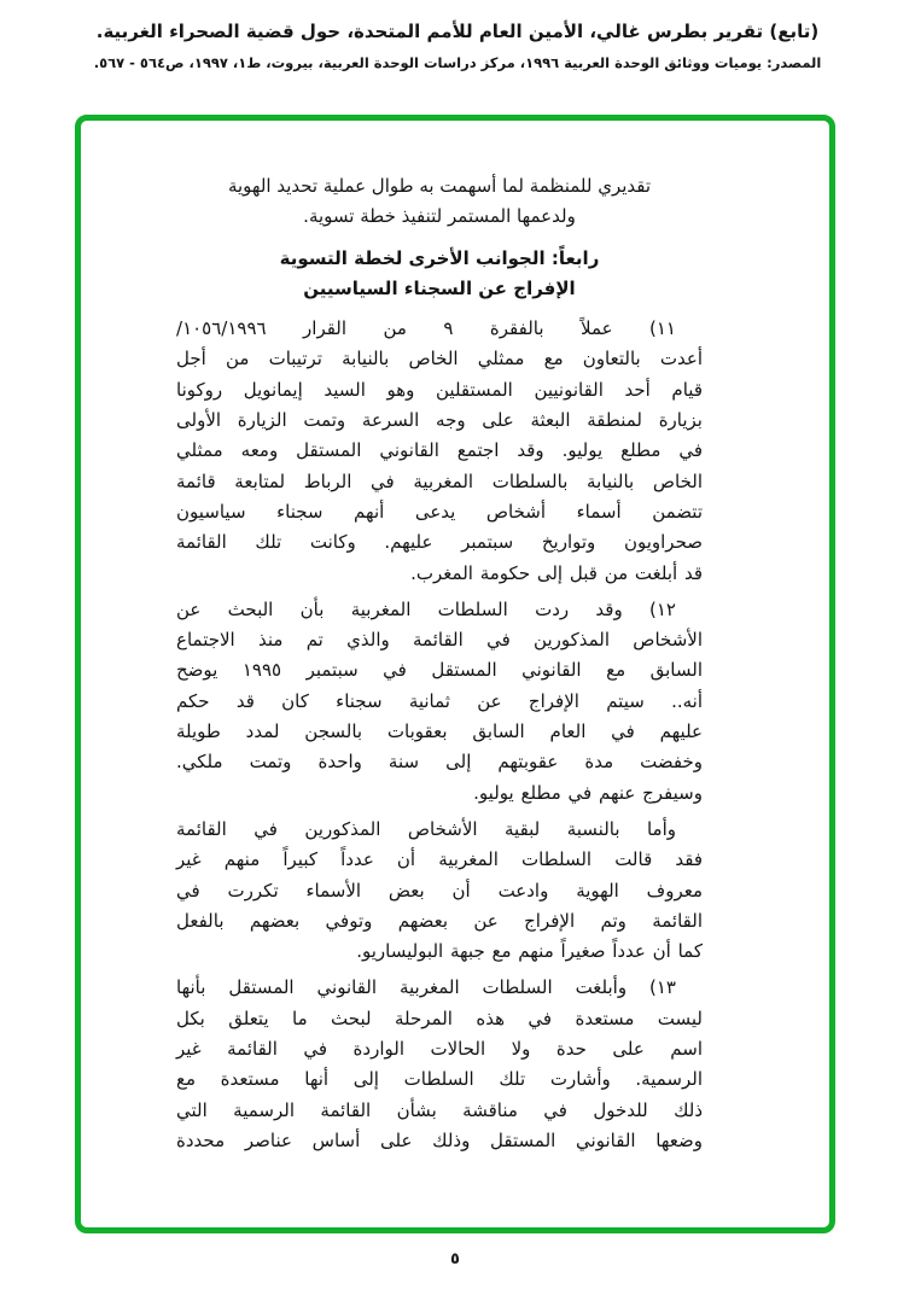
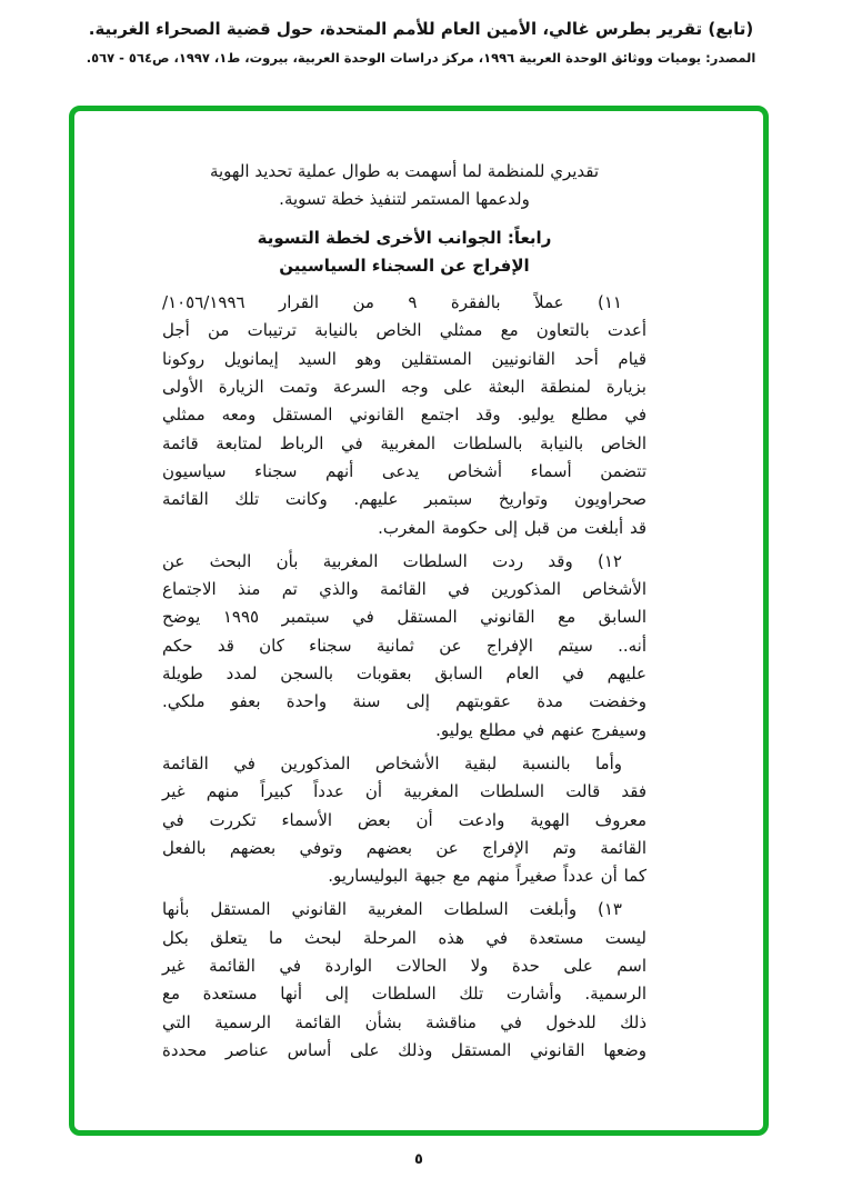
  (تابع) تقرير بطرس غالي، الأمين العام للأمم المتحدة، حول قضية الصحراء الغربية.
  المصدر: يوميات ووثائق الوحدة العربية ١٩٩٦، مركز دراسات الوحدة العربية، بيروت، ط١، ١٩٩٧، ص٥٦٤ - ٥٦٧.
  تقديري للمنظمة لما أسهمت به طوال عملية تحديد الهوية
  ولدعمها المستمر لتنفيذ خطة تسوية.
  رابعاً: الجوانب الأخرى لخطة التسوية
  الإفراج عن السجناء السياسيين
  ١١) عملاً بالفقرة ٩ من القرار ١٠٥٦/١٩٩٦/
  أعدت بالتعاون مع ممثلي الخاص بالنيابة ترتيبات من أجل
  قيام أحد القانونيين المستقلين وهو السيد إيمانويل روكونا
  بزيارة لمنطقة البعثة على وجه السرعة وتمت الزيارة الأولى
  في مطلع يوليو. وقد اجتمع القانوني المستقل ومعه ممثلي
  الخاص بالنيابة بالسلطات المغربية في الرباط لمتابعة قائمة
  تتضمن أسماء أشخاص يدعى أنهم سجناء سياسيون
  صحراويون وتواريخ سبتمبر عليهم. وكانت تلك القائمة
  قد أبلغت من قبل إلى حكومة المغرب.
  ١٢) وقد ردت السلطات المغربية بأن البحث عن
  الأشخاص المذكورين في القائمة والذي تم منذ الاجتماع
  السابق مع القانوني المستقل في سبتمبر ١٩٩٥ يوضح
  أنه.. سيتم الإفراج عن ثمانية سجناء كان قد حكم
  عليهم في العام السابق بعقوبات بالسجن لمدد طويلة
- وخفضت مدة عقوبتهم إلى سنة واحدة وتمت ملكي.
+ وخفضت مدة عقوبتهم إلى سنة واحدة بعفو ملكي.
  وسيفرج عنهم في مطلع يوليو.
  وأما بالنسبة لبقية الأشخاص المذكورين في القائمة
  فقد قالت السلطات المغربية أن عدداً كبيراً منهم غير
  معروف الهوية وادعت أن بعض الأسماء تكررت في
  القائمة وتم الإفراج عن بعضهم وتوفي بعضهم بالفعل
  كما أن عدداً صغيراً منهم مع جبهة البوليساريو.
  ١٣) وأبلغت السلطات المغربية القانوني المستقل بأنها
  ليست مستعدة في هذه المرحلة لبحث ما يتعلق بكل
  اسم على حدة ولا الحالات الواردة في القائمة غير
  الرسمية. وأشارت تلك السلطات إلى أنها مستعدة مع
  ذلك للدخول في مناقشة بشأن القائمة الرسمية التي
  وضعها القانوني المستقل وذلك على أساس عناصر محددة
  ٥
